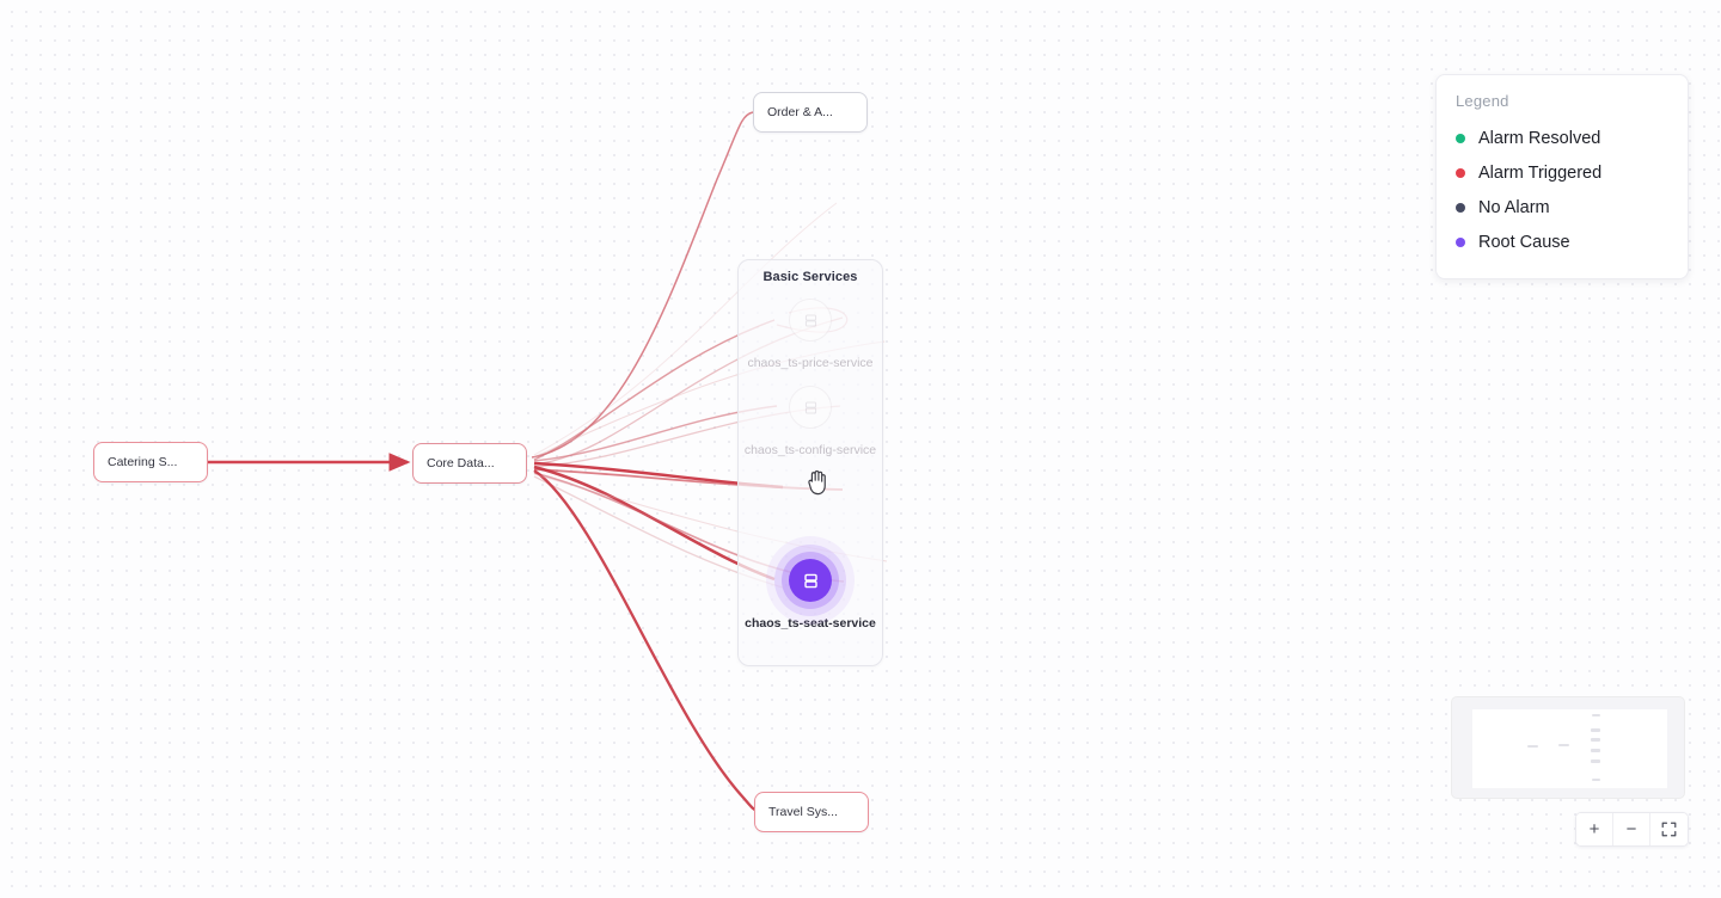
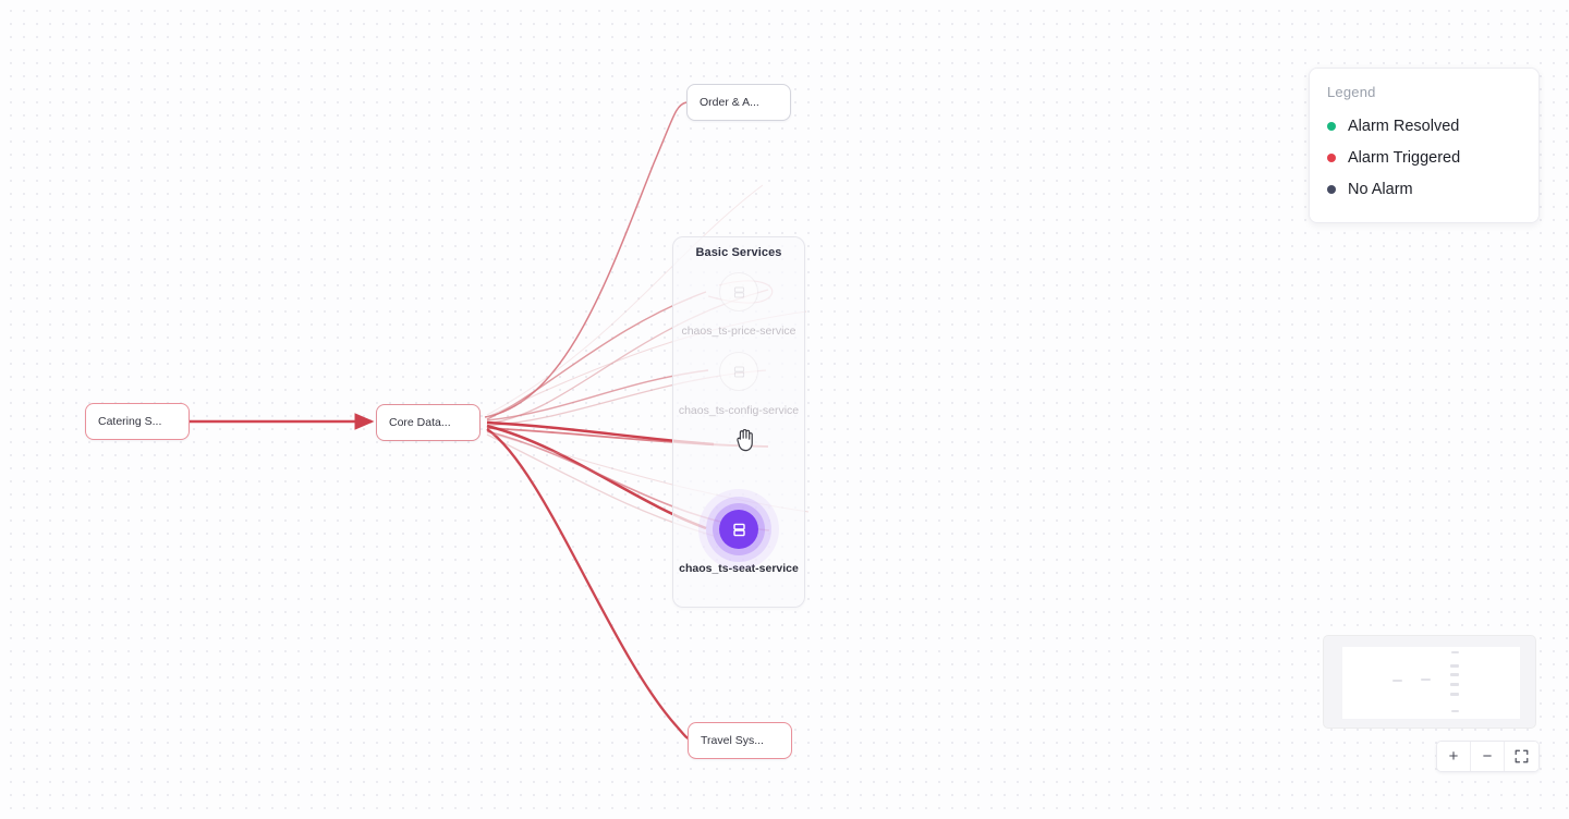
  Basic Services
  Order & A...
  Catering S...
  Core Data...
  Travel Sys...
  chaos_ts-price-service
  chaos_ts-config-service
  chaos_ts-seat-service
  Legend
  Alarm Resolved
  Alarm Triggered
  No Alarm
- Root Cause
  +
  −
